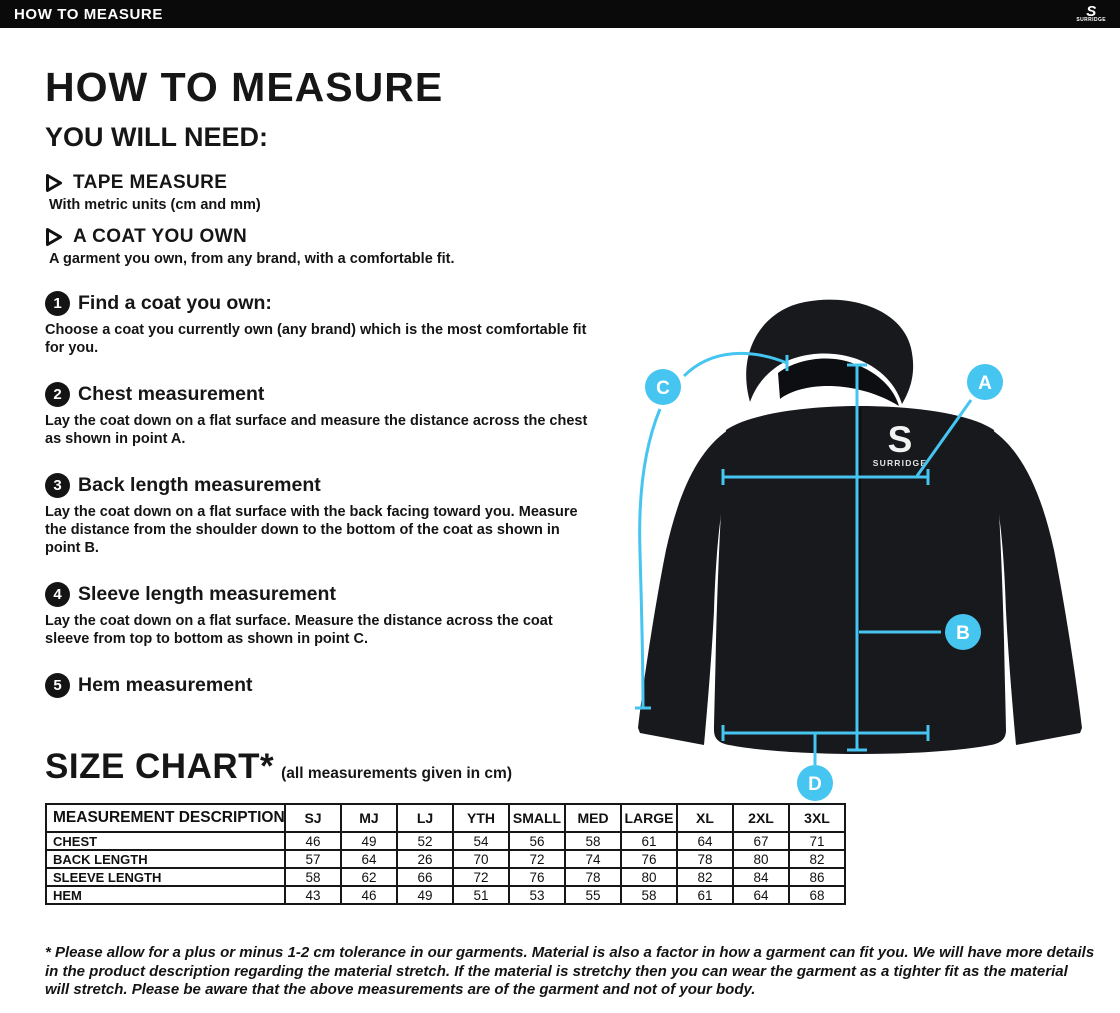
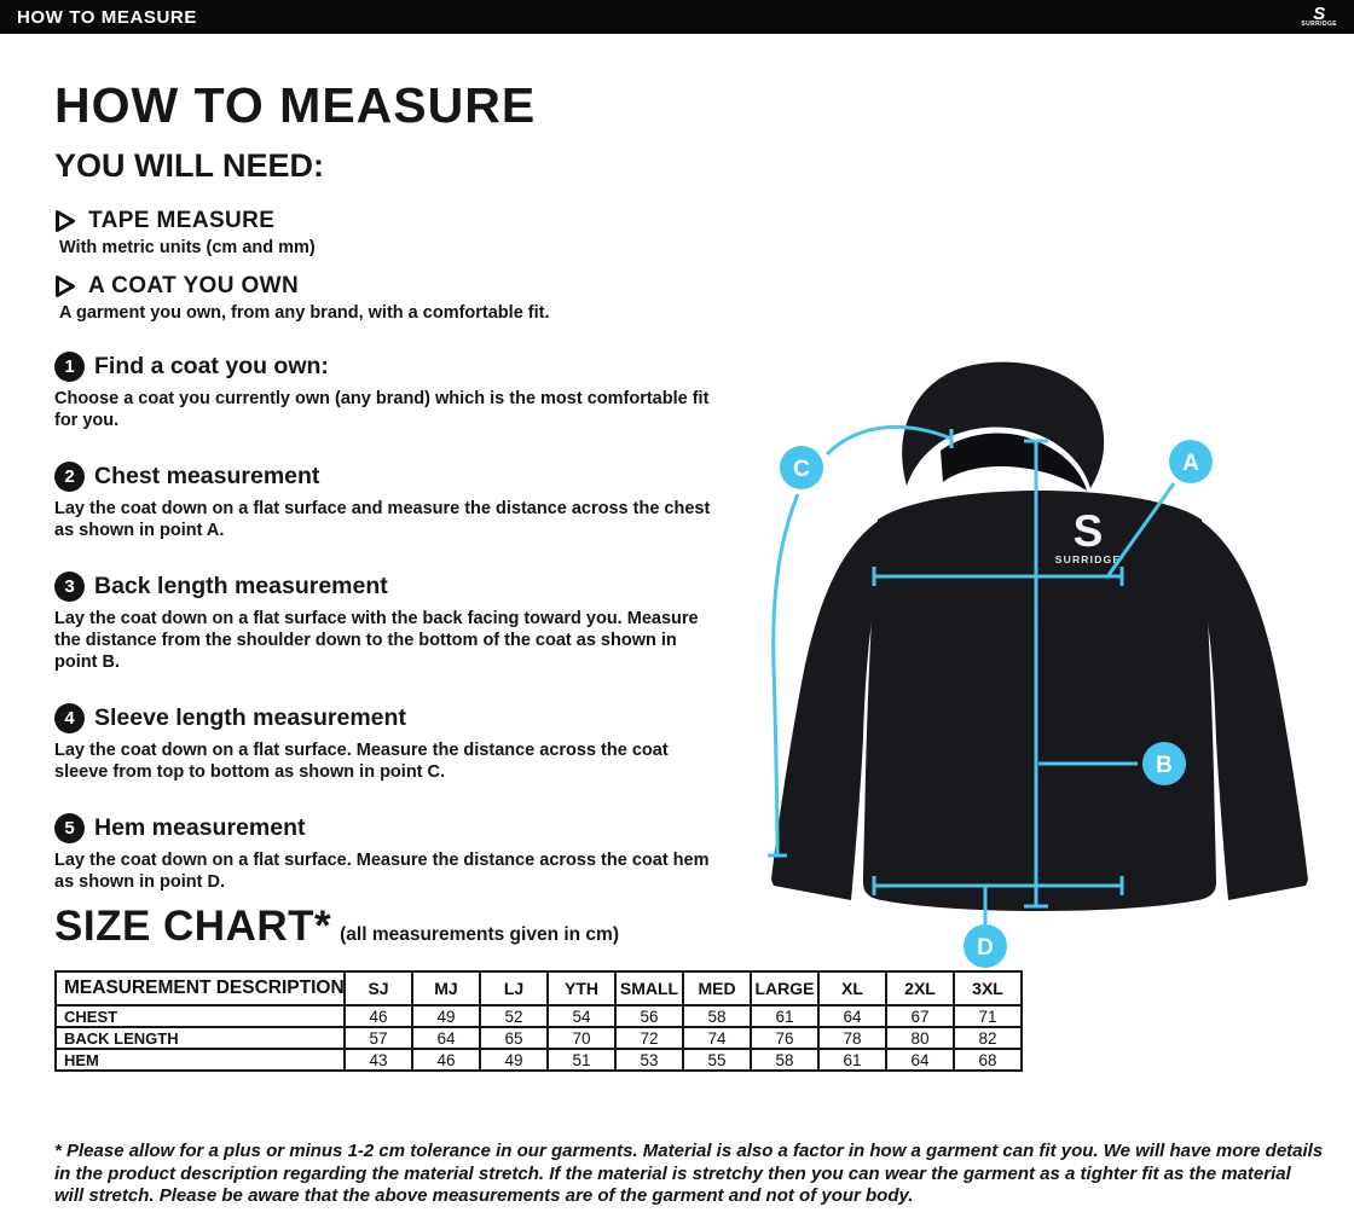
  HOW TO MEASURE
  S
  HOW TO MEASURE
  YOU WILL NEED:
  TAPE MEASURE
  With metric units (cm and mm)
  A COAT YOU OWN
  A garment you own, from any brand, with a comfortable fit.
  1
  Find a coat you own:
  Choose a coat you currently own (any brand) which is the most comfortable fit for you.
  2
  Chest measurement
  Lay the coat down on a flat surface and measure the distance across the chest as shown in point A.
  3
  Back length measurement
  Lay the coat down on a flat surface with the back facing toward you. Measure the distance from the shoulder down to the bottom of the coat as shown in point B.
  4
  Sleeve length measurement
  Lay the coat down on a flat surface. Measure the distance across the coat sleeve from top to bottom as shown in point C.
  5
  Hem measurement
+ Lay the coat down on a flat surface. Measure the distance across the coat hem as shown in point D.
  S
  SURRIDGE
  A
  B
  C
  D
  SIZE CHART*
  (all measurements given in cm)
  MEASUREMENT DESCRIPTION	SJ	MJ	LJ	YTH	SMALL	MED	LARGE	XL	2XL	3XL
  CHEST	46	49	52	54	56	58	61	64	67	71
- BACK LENGTH	57	64	26	70	72	74	76	78	80	82
+ BACK LENGTH	57	64	65	70	72	74	76	78	80	82
- SLEEVE LENGTH	58	62	66	72	76	78	80	82	84	86
  HEM	43	46	49	51	53	55	58	61	64	68
  * Please allow for a plus or minus 1-2 cm tolerance in our garments. Material is also a factor in how a garment can fit you. We will have more details in the product description regarding the material stretch. If the material is stretchy then you can wear the garment as a tighter fit as the material will stretch. Please be aware that the above measurements are of the garment and not of your body.
